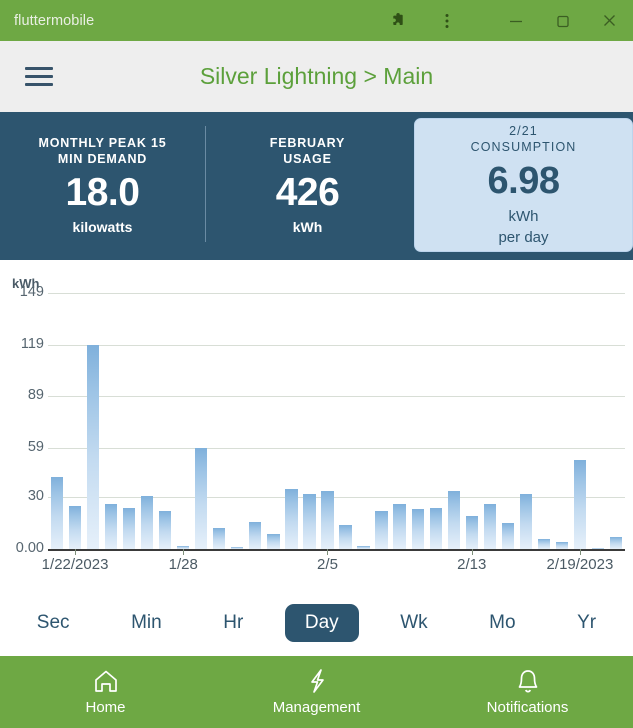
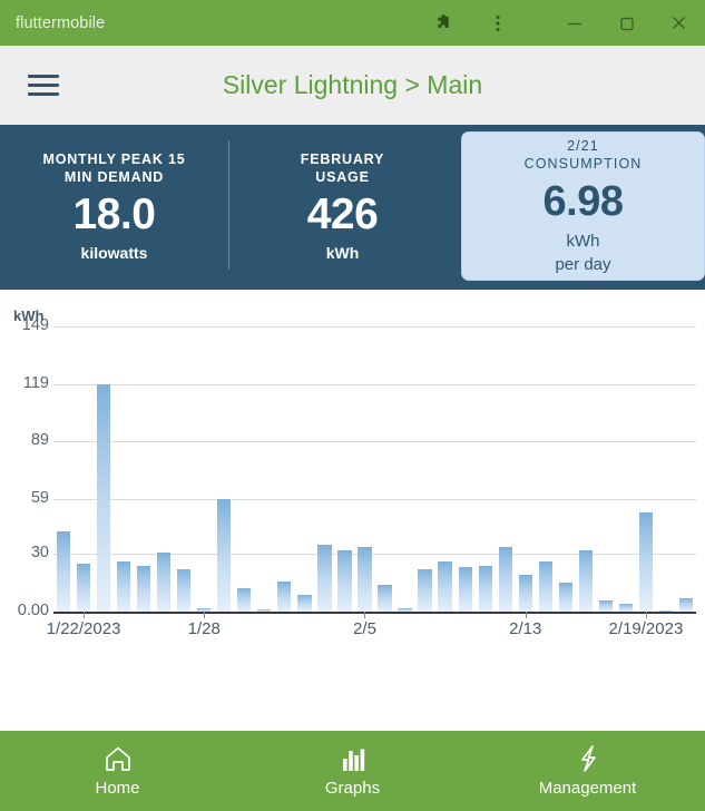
  fluttermobile
  Silver Lightning > Main
  MONTHLY PEAK 15
  MIN DEMAND
  18.0
  kilowatts
  FEBRUARY
  USAGE
  426
  kWh
  2/21
  CONSUMPTION
  6.98
  kWh
  per day
  kWh
  149
  119
  89
  59
  30
  0.00
  1/22/2023
  1/28
  2/5
  2/13
  2/19/2023
- Sec
- Min
- Hr
- Day
- Wk
- Mo
- Yr
  Home
+ Graphs
  Management
- Notifications
